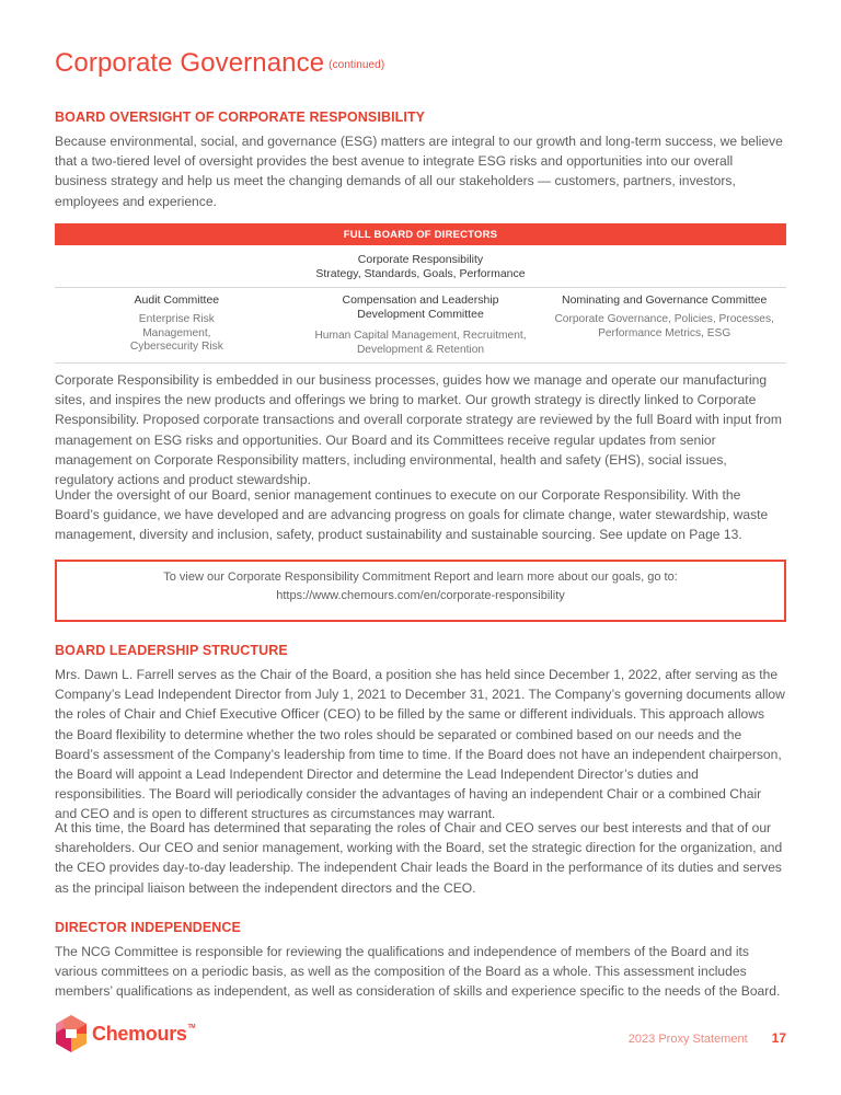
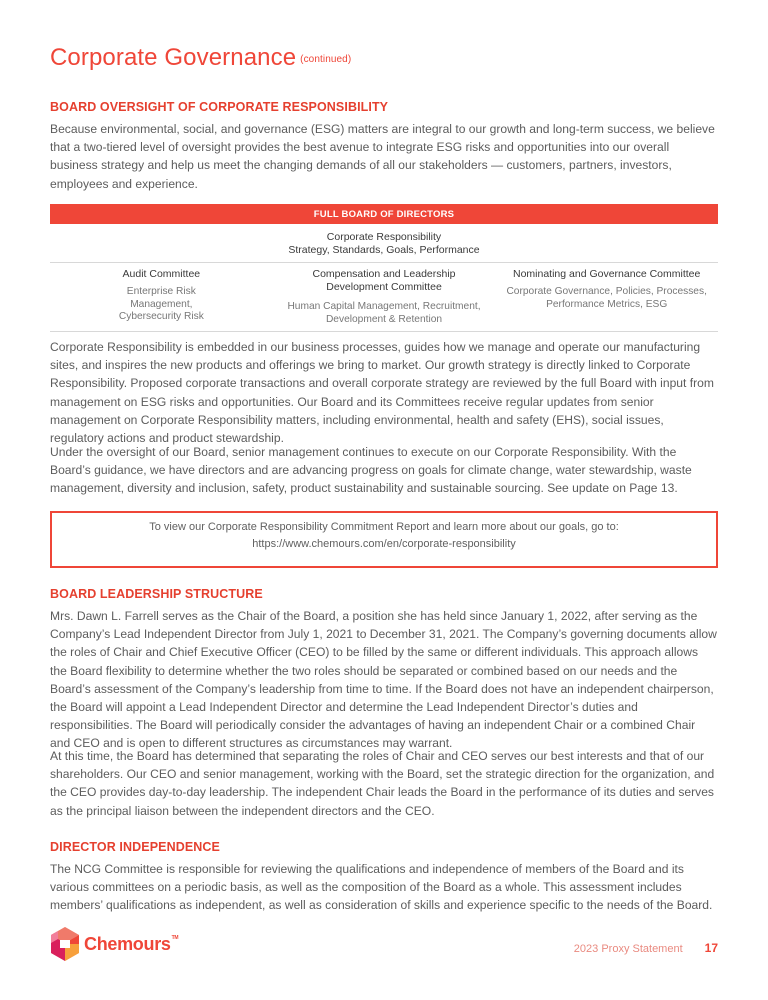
  Corporate Governance (continued)
  BOARD OVERSIGHT OF CORPORATE RESPONSIBILITY
  Because environmental, social, and governance (ESG) matters are integral to our growth and long-term success, we believe that a two-tiered level of oversight provides the best avenue to integrate ESG risks and opportunities into our overall business strategy and help us meet the changing demands of all our stakeholders — customers, partners, investors, employees and experience.
  FULL BOARD OF DIRECTORS
  Corporate Responsibility
  Strategy, Standards, Goals, Performance
  Audit Committee
  Enterprise Risk Management, Cybersecurity Risk
  Compensation and Leadership Development Committee
  Human Capital Management, Recruitment, Development & Retention
  Nominating and Governance Committee
  Corporate Governance, Policies, Processes, Performance Metrics, ESG
  Corporate Responsibility is embedded in our business processes, guides how we manage and operate our manufacturing sites, and inspires the new products and offerings we bring to market. Our growth strategy is directly linked to Corporate Responsibility. Proposed corporate transactions and overall corporate strategy are reviewed by the full Board with input from management on ESG risks and opportunities. Our Board and its Committees receive regular updates from senior management on Corporate Responsibility matters, including environmental, health and safety (EHS), social issues, regulatory actions and product stewardship.
- Under the oversight of our Board, senior management continues to execute on our Corporate Responsibility. With the Board’s guidance, we have developed and are advancing progress on goals for climate change, water stewardship, waste management, diversity and inclusion, safety, product sustainability and sustainable sourcing. See update on Page 13.
+ Under the oversight of our Board, senior management continues to execute on our Corporate Responsibility. With the Board’s guidance, we have directors and are advancing progress on goals for climate change, water stewardship, waste management, diversity and inclusion, safety, product sustainability and sustainable sourcing. See update on Page 13.
  To view our Corporate Responsibility Commitment Report and learn more about our goals, go to:
  https://www.chemours.com/en/corporate-responsibility
  BOARD LEADERSHIP STRUCTURE
- Mrs. Dawn L. Farrell serves as the Chair of the Board, a position she has held since December 1, 2022, after serving as the Company’s Lead Independent Director from July 1, 2021 to December 31, 2021. The Company’s governing documents allow the roles of Chair and Chief Executive Officer (CEO) to be filled by the same or different individuals. This approach allows the Board flexibility to determine whether the two roles should be separated or combined based on our needs and the Board’s assessment of the Company’s leadership from time to time. If the Board does not have an independent chairperson, the Board will appoint a Lead Independent Director and determine the Lead Independent Director’s duties and responsibilities. The Board will periodically consider the advantages of having an independent Chair or a combined Chair and CEO and is open to different structures as circumstances may warrant.
+ Mrs. Dawn L. Farrell serves as the Chair of the Board, a position she has held since January 1, 2022, after serving as the Company’s Lead Independent Director from July 1, 2021 to December 31, 2021. The Company’s governing documents allow the roles of Chair and Chief Executive Officer (CEO) to be filled by the same or different individuals. This approach allows the Board flexibility to determine whether the two roles should be separated or combined based on our needs and the Board’s assessment of the Company’s leadership from time to time. If the Board does not have an independent chairperson, the Board will appoint a Lead Independent Director and determine the Lead Independent Director’s duties and responsibilities. The Board will periodically consider the advantages of having an independent Chair or a combined Chair and CEO and is open to different structures as circumstances may warrant.
  At this time, the Board has determined that separating the roles of Chair and CEO serves our best interests and that of our shareholders. Our CEO and senior management, working with the Board, set the strategic direction for the organization, and the CEO provides day-to-day leadership. The independent Chair leads the Board in the performance of its duties and serves as the principal liaison between the independent directors and the CEO.
  DIRECTOR INDEPENDENCE
  The NCG Committee is responsible for reviewing the qualifications and independence of members of the Board and its various committees on a periodic basis, as well as the composition of the Board as a whole. This assessment includes members’ qualifications as independent, as well as consideration of skills and experience specific to the needs of the Board.
  Chemours
  2023 Proxy Statement
  17
